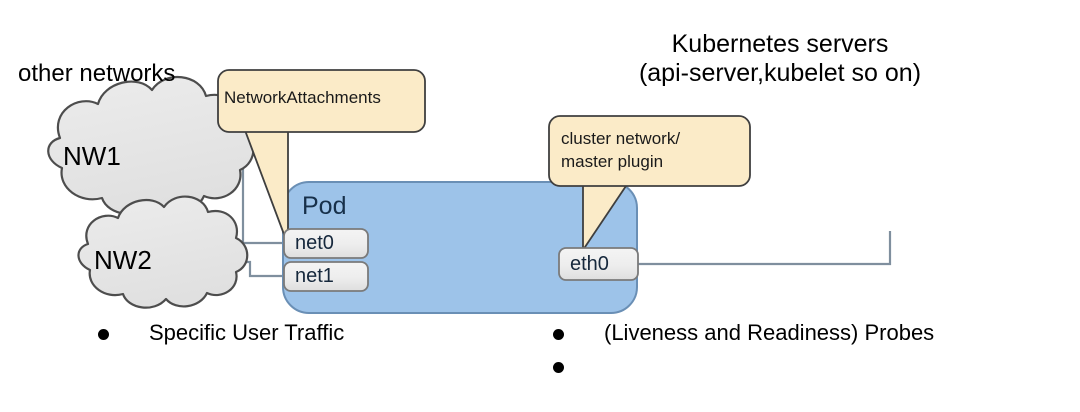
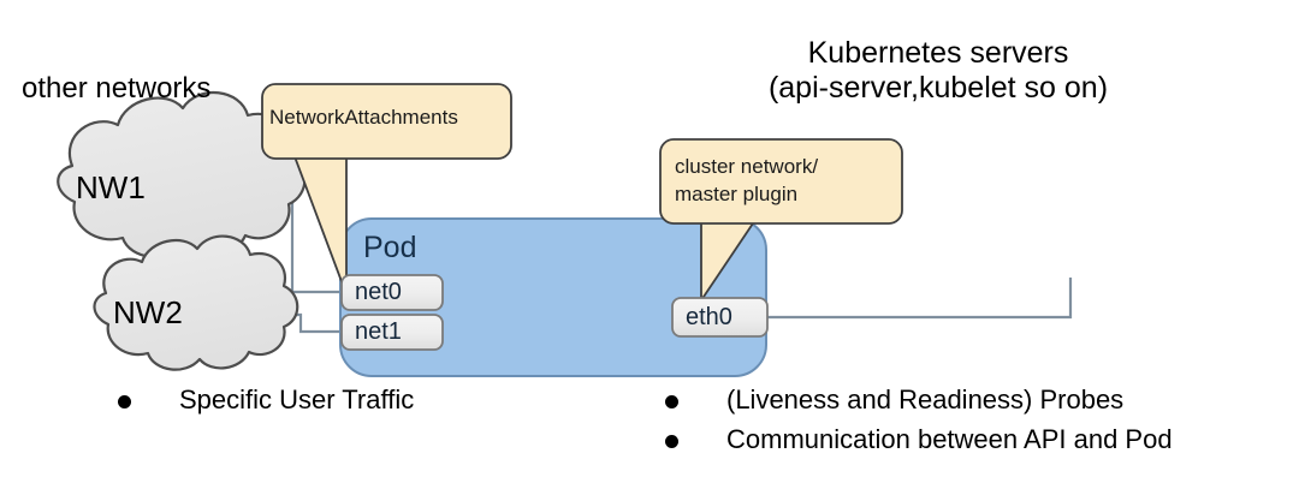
  Kubernetes servers
  (api-server,kubelet so on)
  other networks
  NW1
  NW2
  NetworkAttachments
  cluster network/
  master plugin
  Pod
  net0
  net1
  eth0
  Specific User Traffic
  (Liveness and Readiness) Probes
+ Communication between API and Pod
